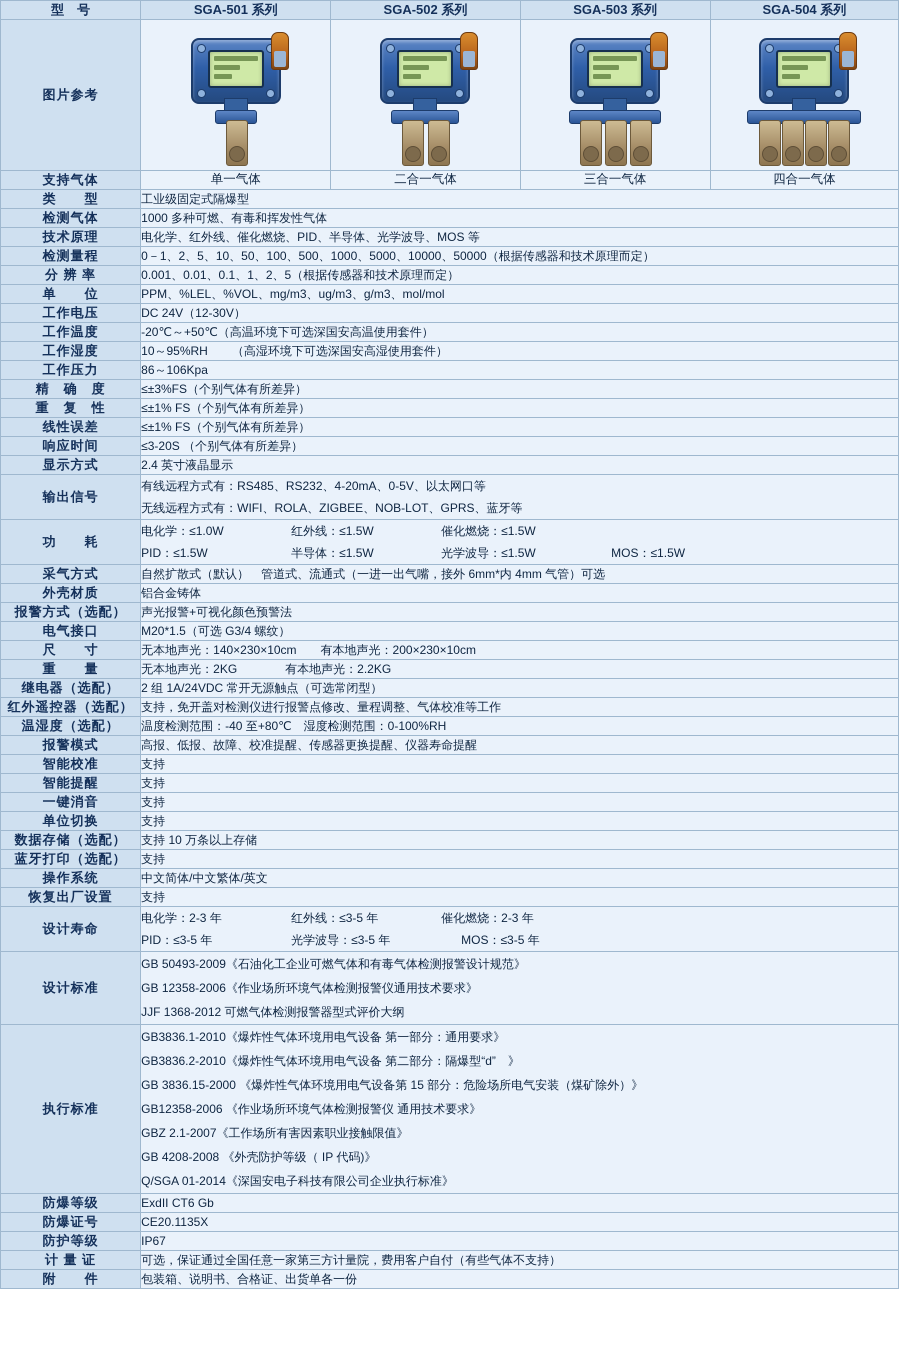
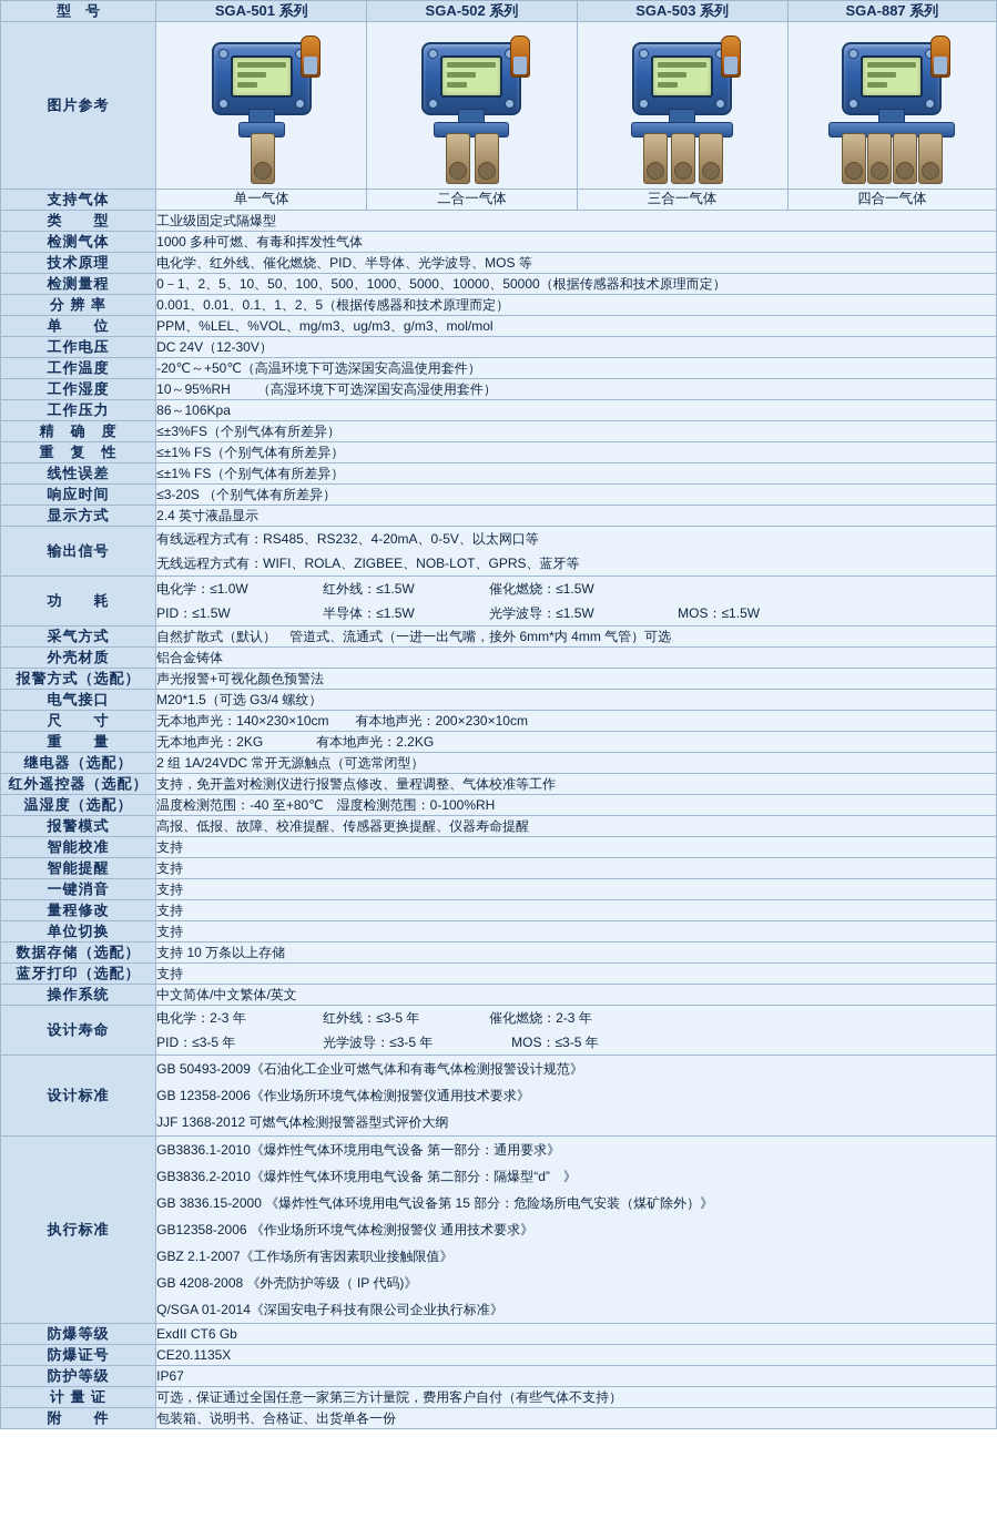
- 型 号	SGA-501 系列	SGA-502 系列	SGA-503 系列	SGA-504 系列
+ 型 号	SGA-501 系列	SGA-502 系列	SGA-503 系列	SGA-887 系列
  图片参考
  支持气体	单一气体	二合一气体	三合一气体	四合一气体
  类 型	工业级固定式隔爆型
  检测气体	1000 多种可燃、有毒和挥发性气体
  技术原理	电化学、红外线、催化燃烧、PID、半导体、光学波导、MOS 等
  检测量程	0－1、2、5、10、50、100、500、1000、5000、10000、50000（根据传感器和技术原理而定）
  分 辨 率	0.001、0.01、0.1、1、2、5（根据传感器和技术原理而定）
  单 位	PPM、%LEL、%VOL、mg/m3、ug/m3、g/m3、mol/mol
  工作电压	DC 24V（12-30V）
  工作温度	-20℃～+50℃（高温环境下可选深国安高温使用套件）
  工作湿度	10～95%RH （高湿环境下可选深国安高湿使用套件）
  工作压力	86～106Kpa
  精 确 度	≤±3%FS（个别气体有所差异）
  重 复 性	≤±1% FS（个别气体有所差异）
  线性误差	≤±1% FS（个别气体有所差异）
  响应时间	≤3-20S （个别气体有所差异）
  显示方式	2.4 英寸液晶显示
  输出信号	有线远程方式有：RS485、RS232、4-20mA、0-5V、以太网口等 无线远程方式有：WIFI、ROLA、ZIGBEE、NOB-LOT、GPRS、蓝牙等
  功 耗	电化学：≤1.0W 红外线：≤1.5W 催化燃烧：≤1.5W PID：≤1.5W 半导体：≤1.5W 光学波导：≤1.5W MOS：≤1.5W
  采气方式	自然扩散式（默认） 管道式、流通式（一进一出气嘴，接外 6mm*内 4mm 气管）可选
  外壳材质	铝合金铸体
  报警方式（选配）	声光报警+可视化颜色预警法
  电气接口	M20*1.5（可选 G3/4 螺纹）
  尺 寸	无本地声光：140×230×10cm 有本地声光：200×230×10cm
  重 量	无本地声光：2KG 有本地声光：2.2KG
  继电器（选配）	2 组 1A/24VDC 常开无源触点（可选常闭型）
  红外遥控器（选配）	支持，免开盖对检测仪进行报警点修改、量程调整、气体校准等工作
  温湿度（选配）	温度检测范围：-40 至+80℃ 湿度检测范围：0-100%RH
  报警模式	高报、低报、故障、校准提醒、传感器更换提醒、仪器寿命提醒
  智能校准	支持
  智能提醒	支持
  一键消音	支持
+ 量程修改	支持
  单位切换	支持
  数据存储（选配）	支持 10 万条以上存储
  蓝牙打印（选配）	支持
  操作系统	中文简体/中文繁体/英文
- 恢复出厂设置	支持
  设计寿命	电化学：2-3 年 红外线：≤3-5 年 催化燃烧：2-3 年 PID：≤3-5 年 光学波导：≤3-5 年 MOS：≤3-5 年
  设计标准	GB 50493-2009《石油化工企业可燃气体和有毒气体检测报警设计规范》 GB 12358-2006《作业场所环境气体检测报警仪通用技术要求》 JJF 1368-2012 可燃气体检测报警器型式评价大纲
  执行标准	GB3836.1-2010《爆炸性气体环境用电气设备 第一部分：通用要求》 GB3836.2-2010《爆炸性气体环境用电气设备 第二部分：隔爆型“d” 》 GB 3836.15-2000 《爆炸性气体环境用电气设备第 15 部分：危险场所电气安装（煤矿除外）》 GB12358-2006 《作业场所环境气体检测报警仪 通用技术要求》 GBZ 2.1-2007《工作场所有害因素职业接触限值》 GB 4208-2008 《外壳防护等级（ IP 代码)》 Q/SGA 01-2014《深国安电子科技有限公司企业执行标准》
  防爆等级	ExdII CT6 Gb
  防爆证号	CE20.1135X
  防护等级	IP67
  计 量 证	可选，保证通过全国任意一家第三方计量院，费用客户自付（有些气体不支持）
  附 件	包装箱、说明书、合格证、出货单各一份
